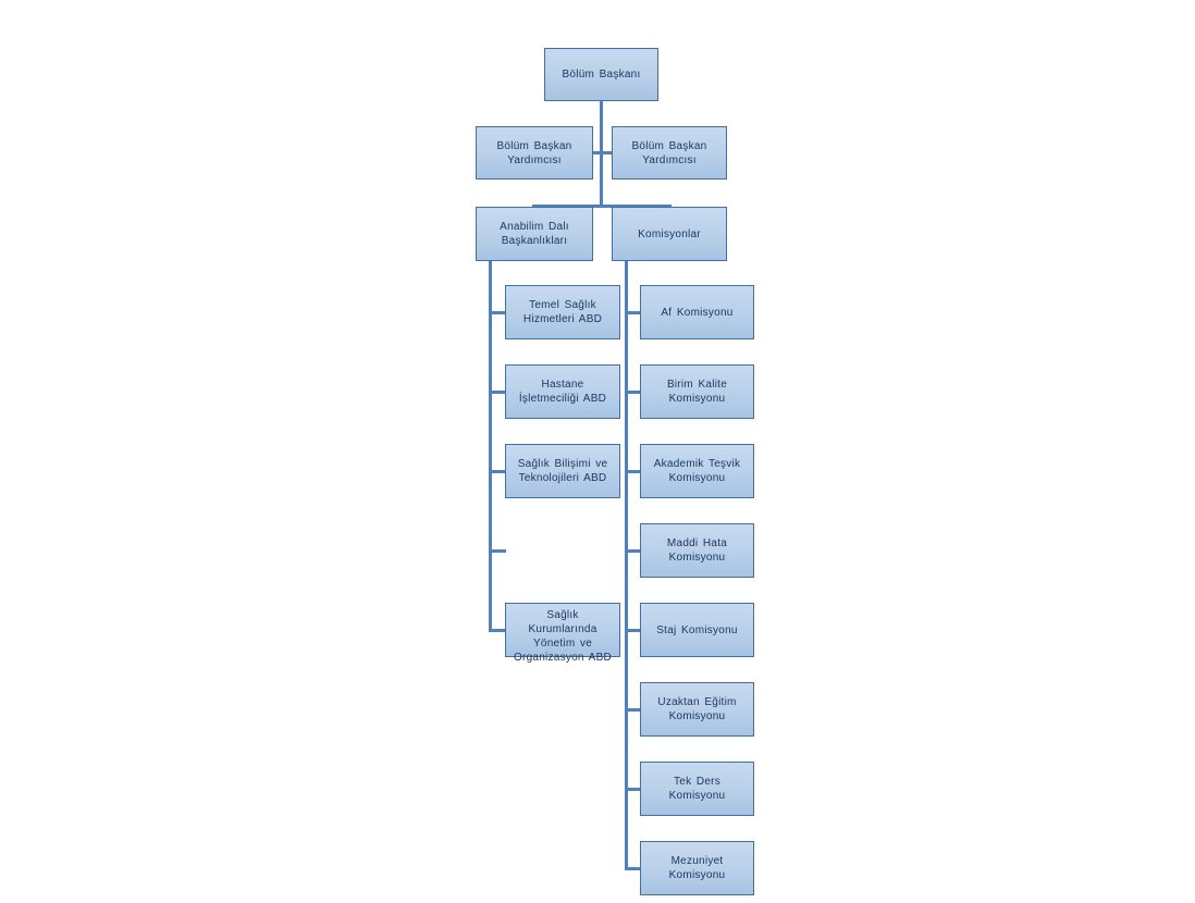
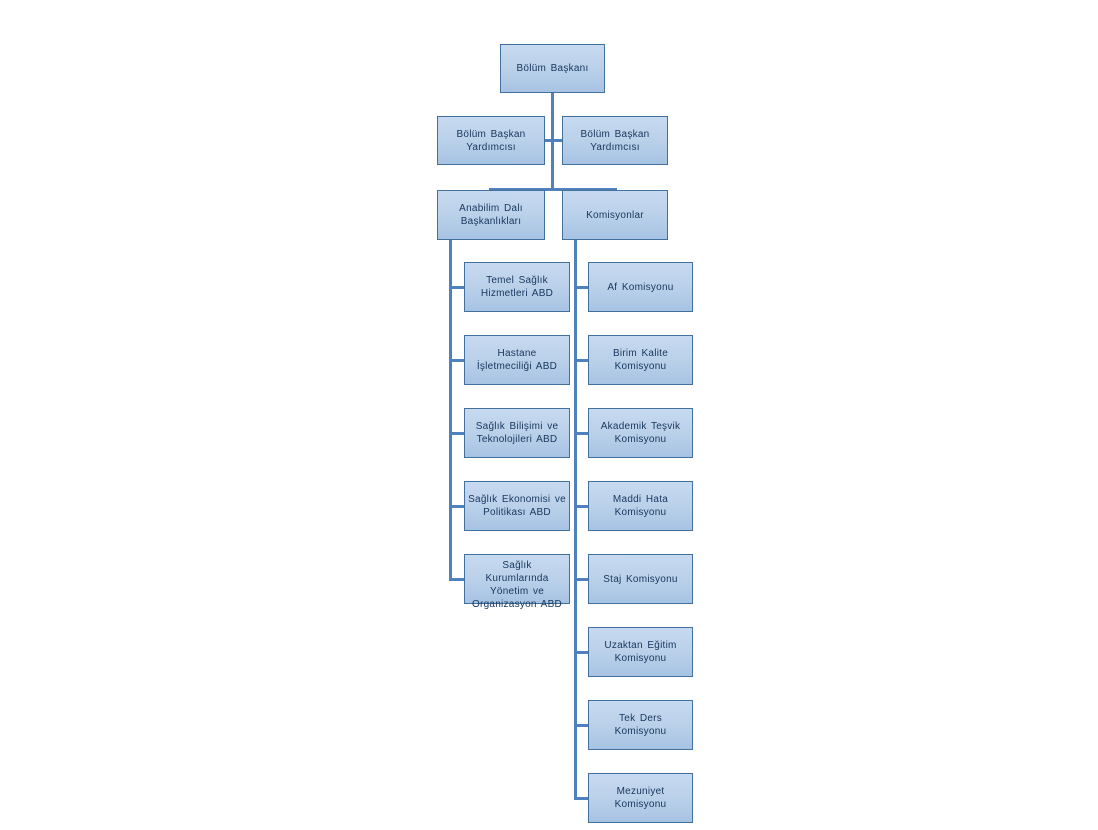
  Bölüm Başkanı
  Bölüm Başkan
  Yardımcısı
  Bölüm Başkan
  Yardımcısı
  Anabilim Dalı
  Başkanlıkları
  Komisyonlar
  Temel Sağlık
  Hizmetleri ABD
  Hastane
  İşletmeciliği ABD
  Sağlık Bilişimi ve
  Teknolojileri ABD
+ Sağlık Ekonomisi ve
+ Politikası ABD
  Sağlık
  Kurumlarında
  Yönetim ve
  Organizasyon ABD
  Af Komisyonu
  Birim Kalite
  Komisyonu
  Akademik Teşvik
  Komisyonu
  Maddi Hata
  Komisyonu
  Staj Komisyonu
  Uzaktan Eğitim
  Komisyonu
  Tek Ders
  Komisyonu
  Mezuniyet
  Komisyonu
